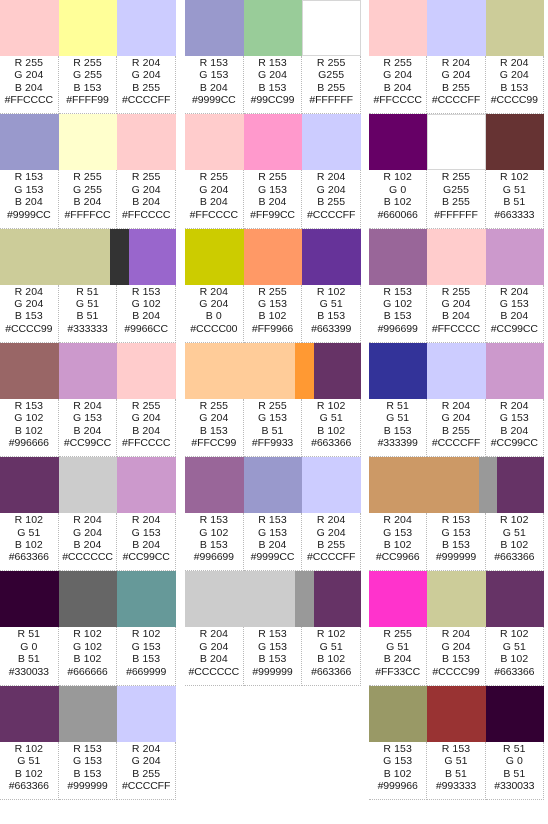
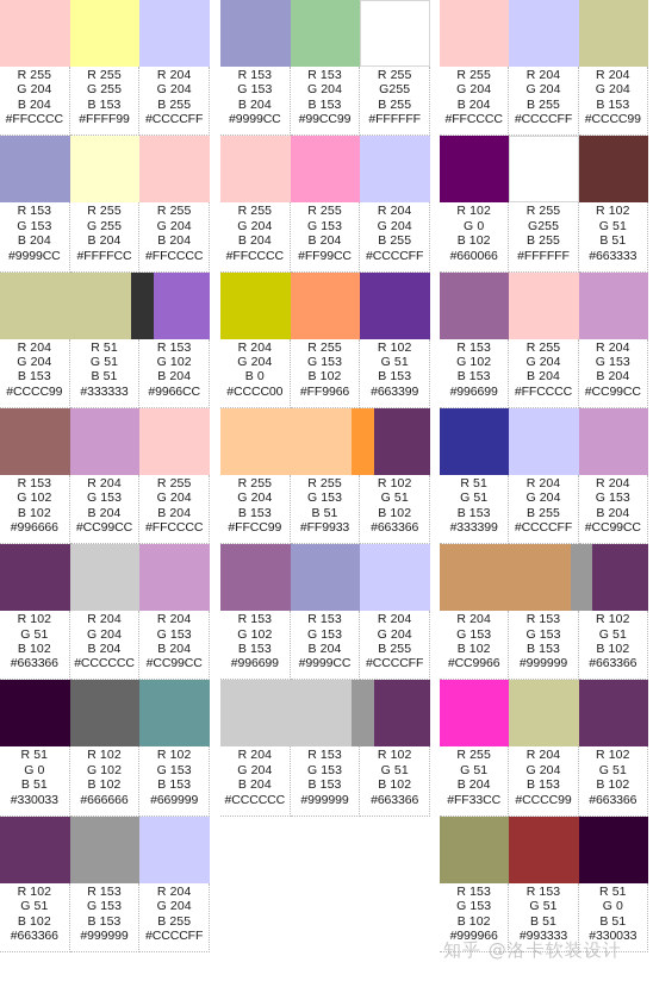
  R 255
  G 204
  B 204
  #FFCCCC
  R 255
  G 255
  B 153
  #FFFF99
  R 204
  G 204
  B 255
  #CCCCFF
  R 153
  G 153
  B 204
  #9999CC
  R 255
  G 255
  B 204
  #FFFFCC
  R 255
  G 204
  B 204
  #FFCCCC
  R 204
  G 204
  B 153
  #CCCC99
  R 51
  G 51
  B 51
  #333333
  R 153
  G 102
  B 204
  #9966CC
  R 153
  G 102
  B 102
  #996666
  R 204
  G 153
  B 204
  #CC99CC
  R 255
  G 204
  B 204
  #FFCCCC
  R 102
  G 51
  B 102
  #663366
  R 204
  G 204
  B 204
  #CCCCCC
  R 204
  G 153
  B 204
  #CC99CC
  R 51
  G 0
  B 51
  #330033
  R 102
  G 102
  B 102
  #666666
  R 102
  G 153
  B 153
  #669999
  R 102
  G 51
  B 102
  #663366
  R 153
  G 153
  B 153
  #999999
  R 204
  G 204
  B 255
  #CCCCFF
  R 153
  G 153
  B 204
  #9999CC
  R 153
  G 204
  B 153
  #99CC99
  R 255
  G255
  B 255
  #FFFFFF
  R 255
  G 204
  B 204
  #FFCCCC
  R 255
  G 153
  B 204
  #FF99CC
  R 204
  G 204
  B 255
  #CCCCFF
  R 204
  G 204
  B 0
  #CCCC00
  R 255
  G 153
  B 102
  #FF9966
  R 102
  G 51
  B 153
  #663399
  R 255
  G 204
  B 153
  #FFCC99
  R 255
  G 153
  B 51
  #FF9933
  R 102
  G 51
  B 102
  #663366
  R 153
  G 102
  B 153
  #996699
  R 153
  G 153
  B 204
  #9999CC
  R 204
  G 204
  B 255
  #CCCCFF
  R 204
  G 204
  B 204
  #CCCCCC
  R 153
  G 153
  B 153
  #999999
  R 102
  G 51
  B 102
  #663366
  R 255
  G 204
  B 204
  #FFCCCC
  R 204
  G 204
  B 255
  #CCCCFF
  R 204
  G 204
  B 153
  #CCCC99
  R 102
  G 0
  B 102
  #660066
  R 255
  G255
  B 255
  #FFFFFF
  R 102
  G 51
  B 51
  #663333
  R 153
  G 102
  B 153
  #996699
  R 255
  G 204
  B 204
  #FFCCCC
  R 204
  G 153
  B 204
  #CC99CC
  R 51
  G 51
  B 153
  #333399
  R 204
  G 204
  B 255
  #CCCCFF
  R 204
  G 153
  B 204
  #CC99CC
  R 204
  G 153
  B 102
  #CC9966
  R 153
  G 153
  B 153
  #999999
  R 102
  G 51
  B 102
  #663366
  R 255
  G 51
  B 204
  #FF33CC
  R 204
  G 204
  B 153
  #CCCC99
  R 102
  G 51
  B 102
  #663366
  R 153
  G 153
  B 102
  #999966
  R 153
  G 51
  B 51
  #993333
  R 51
  G 0
  B 51
  #330033
+ 知乎 @洛卡软装设计
